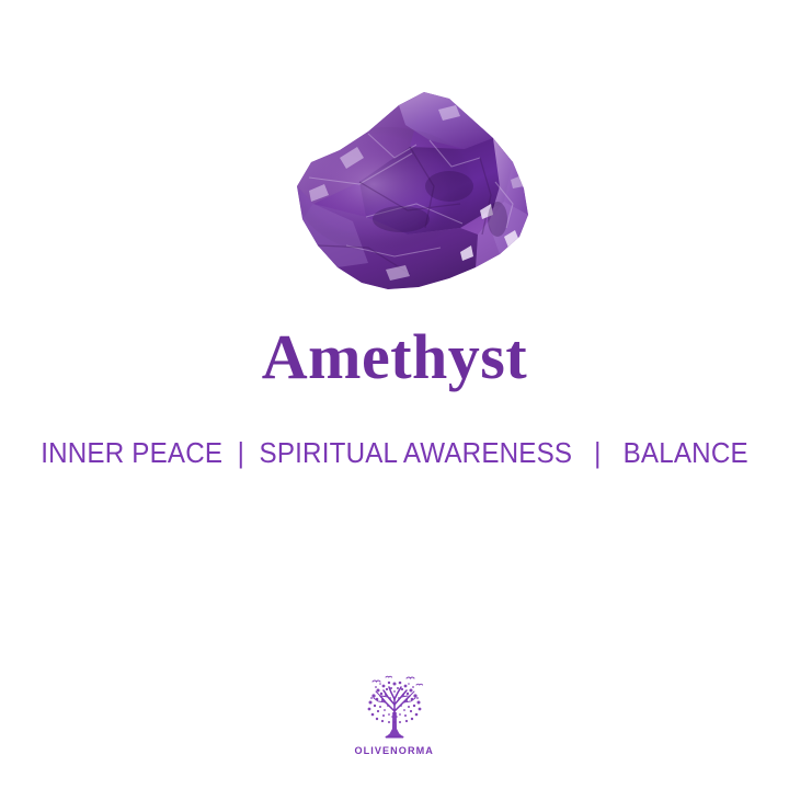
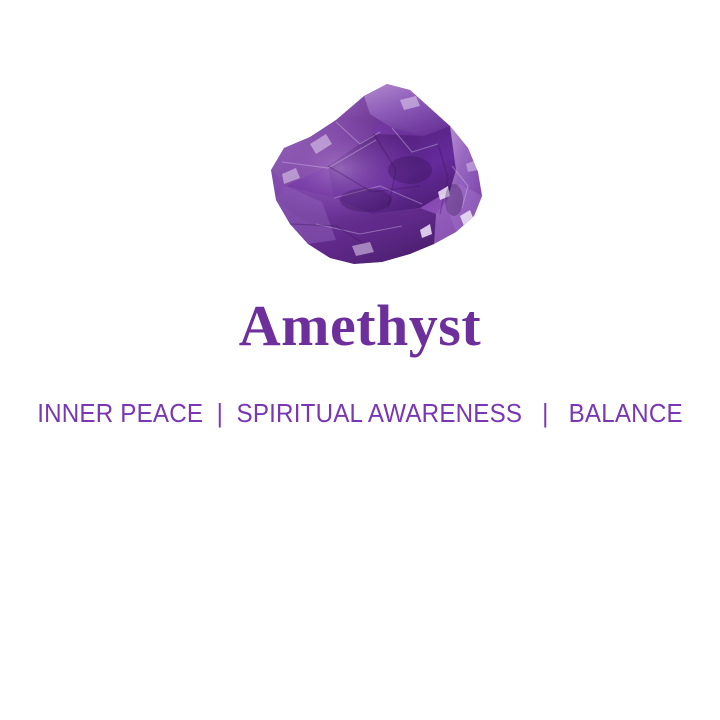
  Amethyst
  INNER PEACE | SPIRITUAL AWARENESS | BALANCE
- OLIVENORMA
